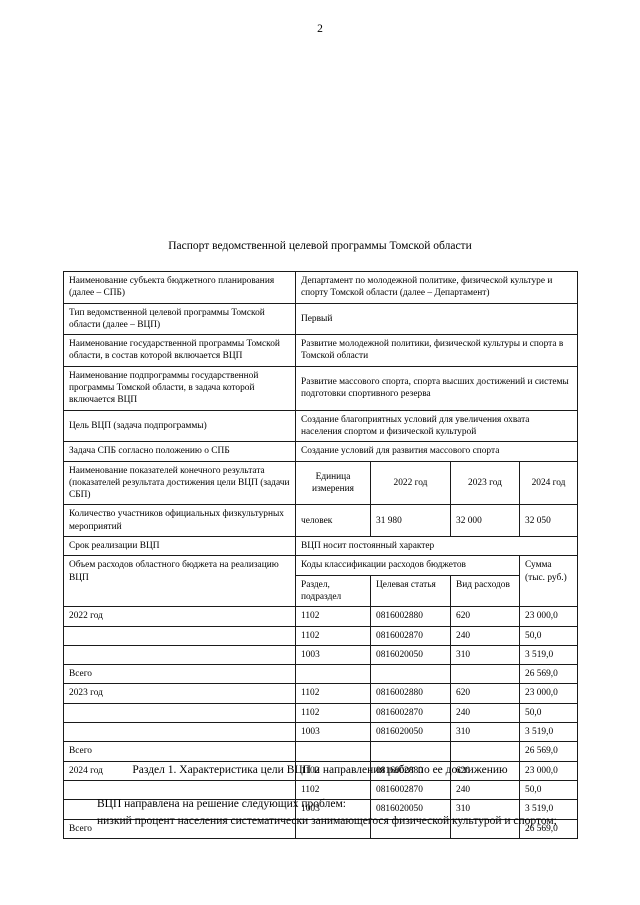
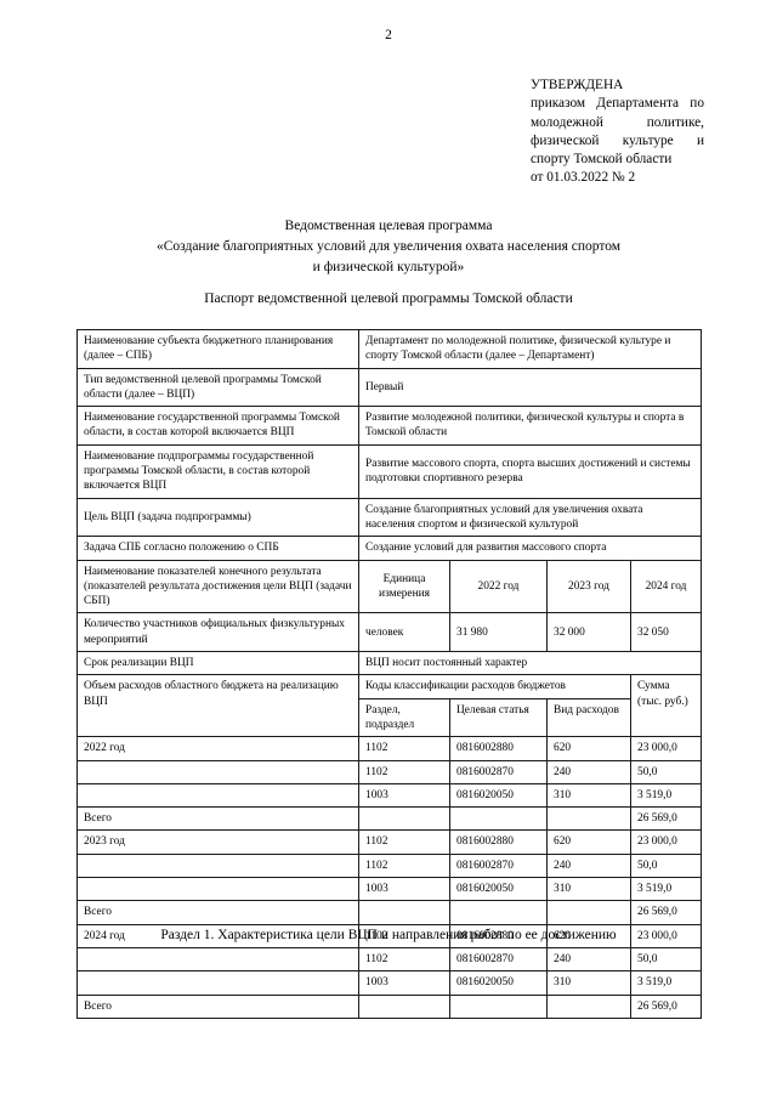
  2
+ УТВЕРЖДЕНА
+ приказом Департамента по молодежной политике, физической культуре и спорту Томской области
+ от 01.03.2022 № 2
+ Ведомственная целевая программа
+ «Создание благоприятных условий для увеличения охвата населения спортом
+ и физической культурой»
  Паспорт ведомственной целевой программы Томской области
  Наименование субъекта бюджетного планирования (далее – СПБ)	Департамент по молодежной политике, физической культуре и спорту Томской области (далее – Департамент)
  Тип ведомственной целевой программы Томской области (далее – ВЦП)	Первый
  Наименование государственной программы Томской области, в состав которой включается ВЦП	Развитие молодежной политики, физической культуры и спорта в Томской области
- Наименование подпрограммы государственной программы Томской области, в задача которой включается ВЦП	Развитие массового спорта, спорта высших достижений и системы подготовки спортивного резерва
+ Наименование подпрограммы государственной программы Томской области, в состав которой включается ВЦП	Развитие массового спорта, спорта высших достижений и системы подготовки спортивного резерва
  Цель ВЦП (задача подпрограммы)	Создание благоприятных условий для увеличения охвата населения спортом и физической культурой
  Задача СПБ согласно положению о СПБ	Создание условий для развития массового спорта
  Наименование показателей конечного результата (показателей результата достижения цели ВЦП (задачи СБП)	Единица измерения	2022 год	2023 год	2024 год
  Количество участников официальных физкультурных мероприятий	человек	31 980	32 000	32 050
  Срок реализации ВЦП	ВЦП носит постоянный характер
  Объем расходов областного бюджета на реализацию ВЦП	Коды классификации расходов бюджетов	Сумма (тыс. руб.)
  Раздел, подраздел	Целевая статья	Вид расходов
  2022 год	1102	0816002880	620	23 000,0
  	1102	0816002870	240	50,0
  	1003	0816020050	310	3 519,0
  Всего				26 569,0
  2023 год	1102	0816002880	620	23 000,0
  	1102	0816002870	240	50,0
  	1003	0816020050	310	3 519,0
  Всего				26 569,0
  2024 год	1102	0816002880	620	23 000,0
  	1102	0816002870	240	50,0
  	1003	0816020050	310	3 519,0
  Всего				26 569,0
  Раздел 1. Характеристика цели ВЦП и направления работ по ее достижению
- ВЦП направлена на решение следующих проблем:
- низкий процент населения систематически занимающегося физической культурой и спортом;
